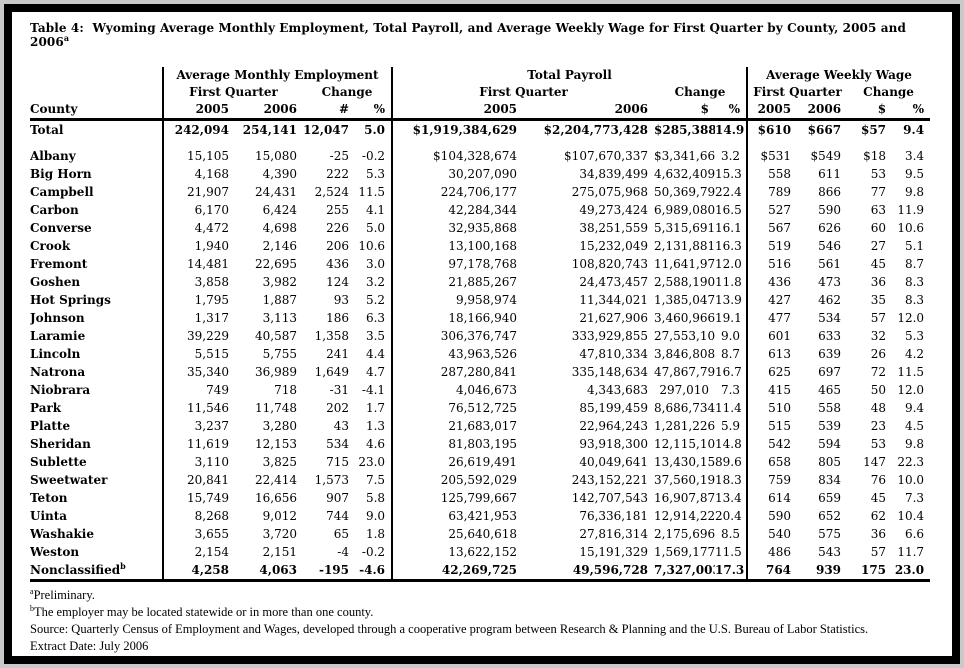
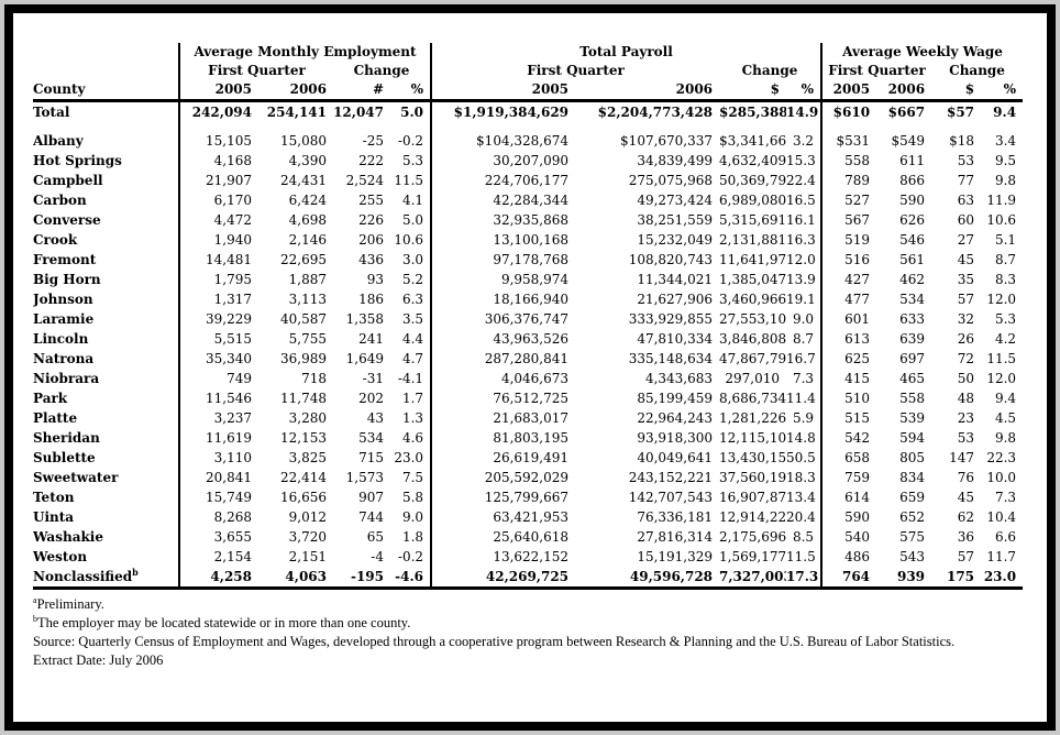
- Table 4: Wyoming Average Monthly Employment, Total Payroll, and Average Weekly Wage for First Quarter by County, 2005 and 2006a
  	Average Monthly Employment	Total Payroll	Average Weekly Wage
  	First Quarter	Change	First Quarter	Change	First Quarter	Change
  County	2005	2006	#	%	2005	2006	$	%	2005	2006	$	%
  Total	242,094	254,141	12,047	5.0	$1,919,384,629	$2,204,773,428	$285,388	14.9	$610	$667	$57	9.4
  Albany	15,105	15,080	-25	-0.2	$104,328,674	$107,670,337	$3,341,66	3.2	$531	$549	$18	3.4
- Big Horn	4,168	4,390	222	5.3	30,207,090	34,839,499	4,632,409	15.3	558	611	53	9.5
+ Hot Springs	4,168	4,390	222	5.3	30,207,090	34,839,499	4,632,409	15.3	558	611	53	9.5
  Campbell	21,907	24,431	2,524	11.5	224,706,177	275,075,968	50,369,79	22.4	789	866	77	9.8
  Carbon	6,170	6,424	255	4.1	42,284,344	49,273,424	6,989,080	16.5	527	590	63	11.9
  Converse	4,472	4,698	226	5.0	32,935,868	38,251,559	5,315,691	16.1	567	626	60	10.6
  Crook	1,940	2,146	206	10.6	13,100,168	15,232,049	2,131,881	16.3	519	546	27	5.1
  Fremont	14,481	22,695	436	3.0	97,178,768	108,820,743	11,641,97	12.0	516	561	45	8.7
- Goshen	3,858	3,982	124	3.2	21,885,267	24,473,457	2,588,190	11.8	436	473	36	8.3
- Hot Springs	1,795	1,887	93	5.2	9,958,974	11,344,021	1,385,047	13.9	427	462	35	8.3
+ Big Horn	1,795	1,887	93	5.2	9,958,974	11,344,021	1,385,047	13.9	427	462	35	8.3
  Johnson	1,317	3,113	186	6.3	18,166,940	21,627,906	3,460,966	19.1	477	534	57	12.0
  Laramie	39,229	40,587	1,358	3.5	306,376,747	333,929,855	27,553,10	9.0	601	633	32	5.3
  Lincoln	5,515	5,755	241	4.4	43,963,526	47,810,334	3,846,808	8.7	613	639	26	4.2
  Natrona	35,340	36,989	1,649	4.7	287,280,841	335,148,634	47,867,79	16.7	625	697	72	11.5
  Niobrara	749	718	-31	-4.1	4,046,673	4,343,683	297,010	7.3	415	465	50	12.0
  Park	11,546	11,748	202	1.7	76,512,725	85,199,459	8,686,734	11.4	510	558	48	9.4
  Platte	3,237	3,280	43	1.3	21,683,017	22,964,243	1,281,226	5.9	515	539	23	4.5
  Sheridan	11,619	12,153	534	4.6	81,803,195	93,918,300	12,115,10	14.8	542	594	53	9.8
- Sublette	3,110	3,825	715	23.0	26,619,491	40,049,641	13,430,15	89.6	658	805	147	22.3
+ Sublette	3,110	3,825	715	23.0	26,619,491	40,049,641	13,430,15	50.5	658	805	147	22.3
  Sweetwater	20,841	22,414	1,573	7.5	205,592,029	243,152,221	37,560,19	18.3	759	834	76	10.0
  Teton	15,749	16,656	907	5.8	125,799,667	142,707,543	16,907,87	13.4	614	659	45	7.3
  Uinta	8,268	9,012	744	9.0	63,421,953	76,336,181	12,914,22	20.4	590	652	62	10.4
  Washakie	3,655	3,720	65	1.8	25,640,618	27,816,314	2,175,696	8.5	540	575	36	6.6
  Weston	2,154	2,151	-4	-0.2	13,622,152	15,191,329	1,569,177	11.5	486	543	57	11.7
  Nonclassifiedb	4,258	4,063	-195	-4.6	42,269,725	49,596,728	7,327,00	17.3	764	939	175	23.0
  aPreliminary.
  bThe employer may be located statewide or in more than one county.
  Source: Quarterly Census of Employment and Wages, developed through a cooperative program between Research & Planning and the U.S. Bureau of Labor Statistics.
  Extract Date: July 2006
